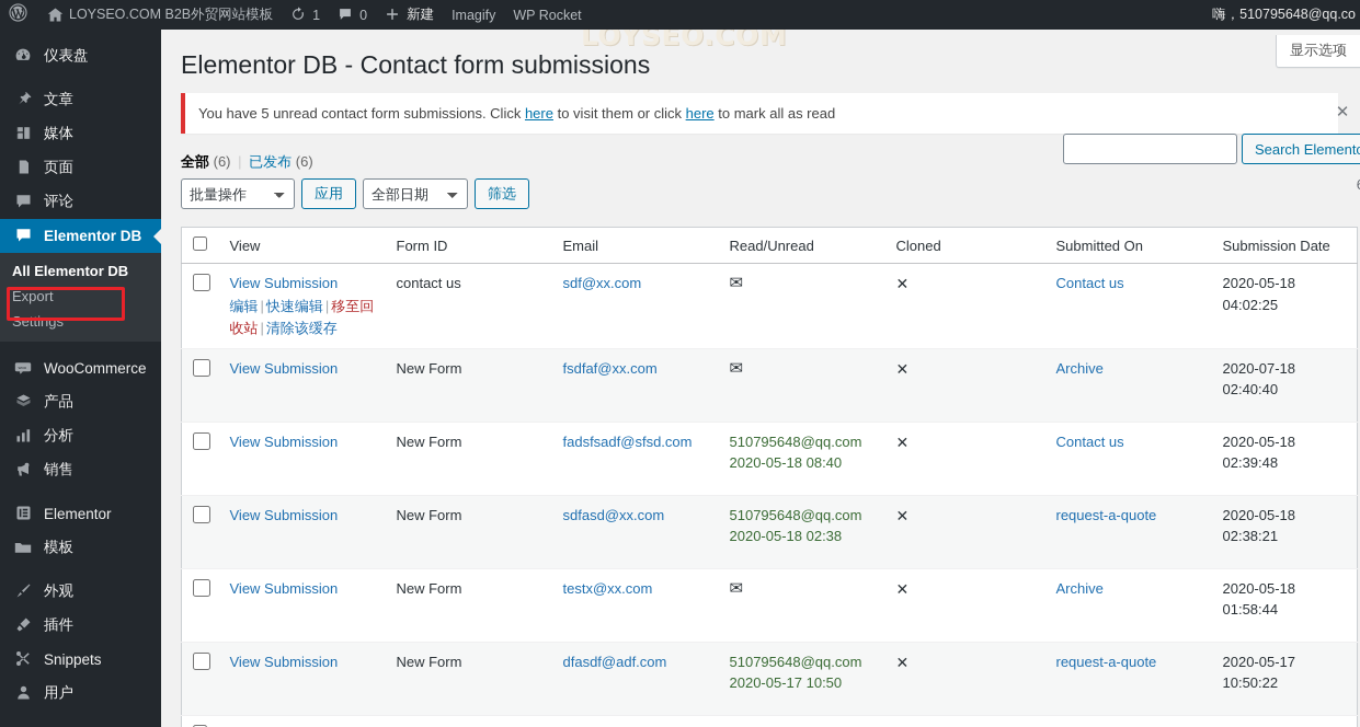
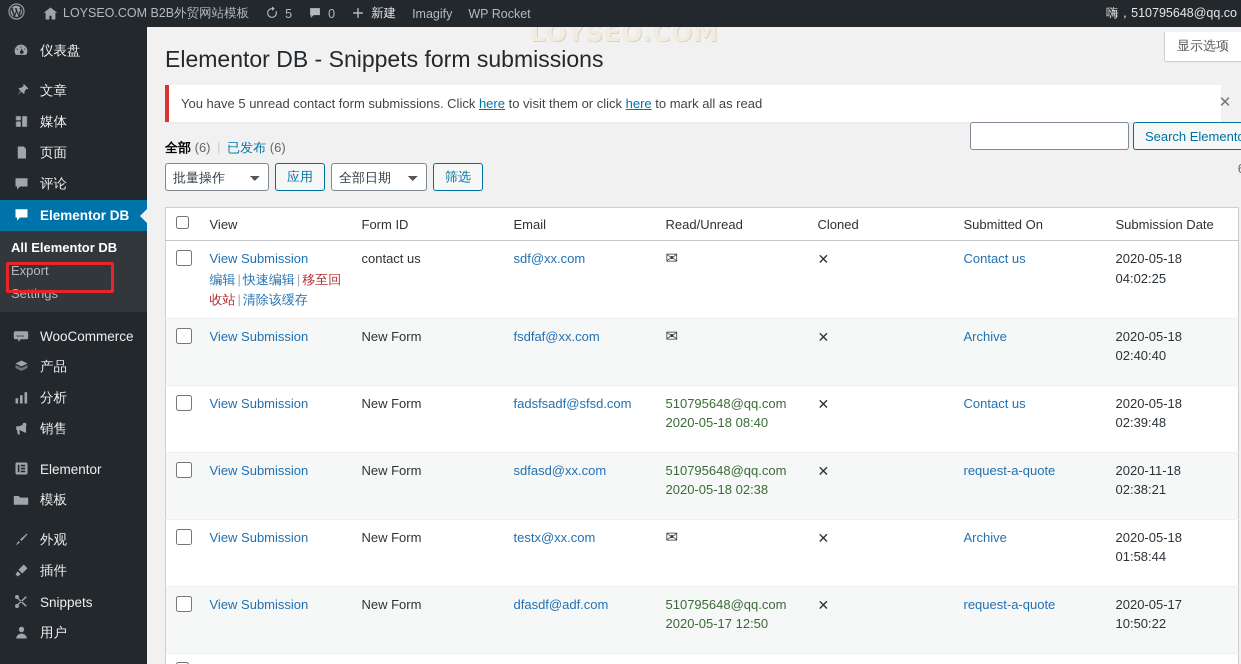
  LOYSEO.COM B2B外贸网站模板
- 1
+ 5
  0
  新建
  Imagify
  WP Rocket
  嗨，510795648@qq.co
  仪表盘
  文章
  媒体
  页面
  评论
  Elementor DB
  All Elementor DB
  Export
  Settings
  WooCommerce
  产品
  分析
  销售
  Elementor
  模板
  外观
  插件
  Snippets
  用户
  LOYSEO.COM
  显示选项
- Elementor DB - Contact form submissions
+ Elementor DB - Snippets form submissions
  You have 5 unread contact form submissions. Click here to visit them or click here to mark all as read
  ✕
  全部 (6) | 已发布 (6)
  批量操作
  应用
  全部日期
  筛选
  Search Element
  	View	Form ID	Email	Read/Unread	Cloned	Submitted On	Submission Date
  	View Submission编辑 | 快速编辑 | 移至回收站 | 清除该缓存	contact us	sdf@xx.com	✉	✕	Contact us	2020-05-18 04:02:25
- 	View Submission	New Form	fsdfaf@xx.com	✉	✕	Archive	2020-07-18 02:40:40
+ 	View Submission	New Form	fsdfaf@xx.com	✉	✕	Archive	2020-05-18 02:40:40
  	View Submission	New Form	fadsfsadf@sfsd.com	510795648@qq.com2020-05-18 08:40	✕	Contact us	2020-05-18 02:39:48
- 	View Submission	New Form	sdfasd@xx.com	510795648@qq.com2020-05-18 02:38	✕	request-a-quote	2020-05-18 02:38:21
+ 	View Submission	New Form	sdfasd@xx.com	510795648@qq.com2020-05-18 02:38	✕	request-a-quote	2020-11-18 02:38:21
  	View Submission	New Form	testx@xx.com	✉	✕	Archive	2020-05-18 01:58:44
- 	View Submission	New Form	dfasdf@adf.com	510795648@qq.com2020-05-17 10:50	✕	request-a-quote	2020-05-17 10:50:22
+ 	View Submission	New Form	dfasdf@adf.com	510795648@qq.com2020-05-17 12:50	✕	request-a-quote	2020-05-17 10:50:22
